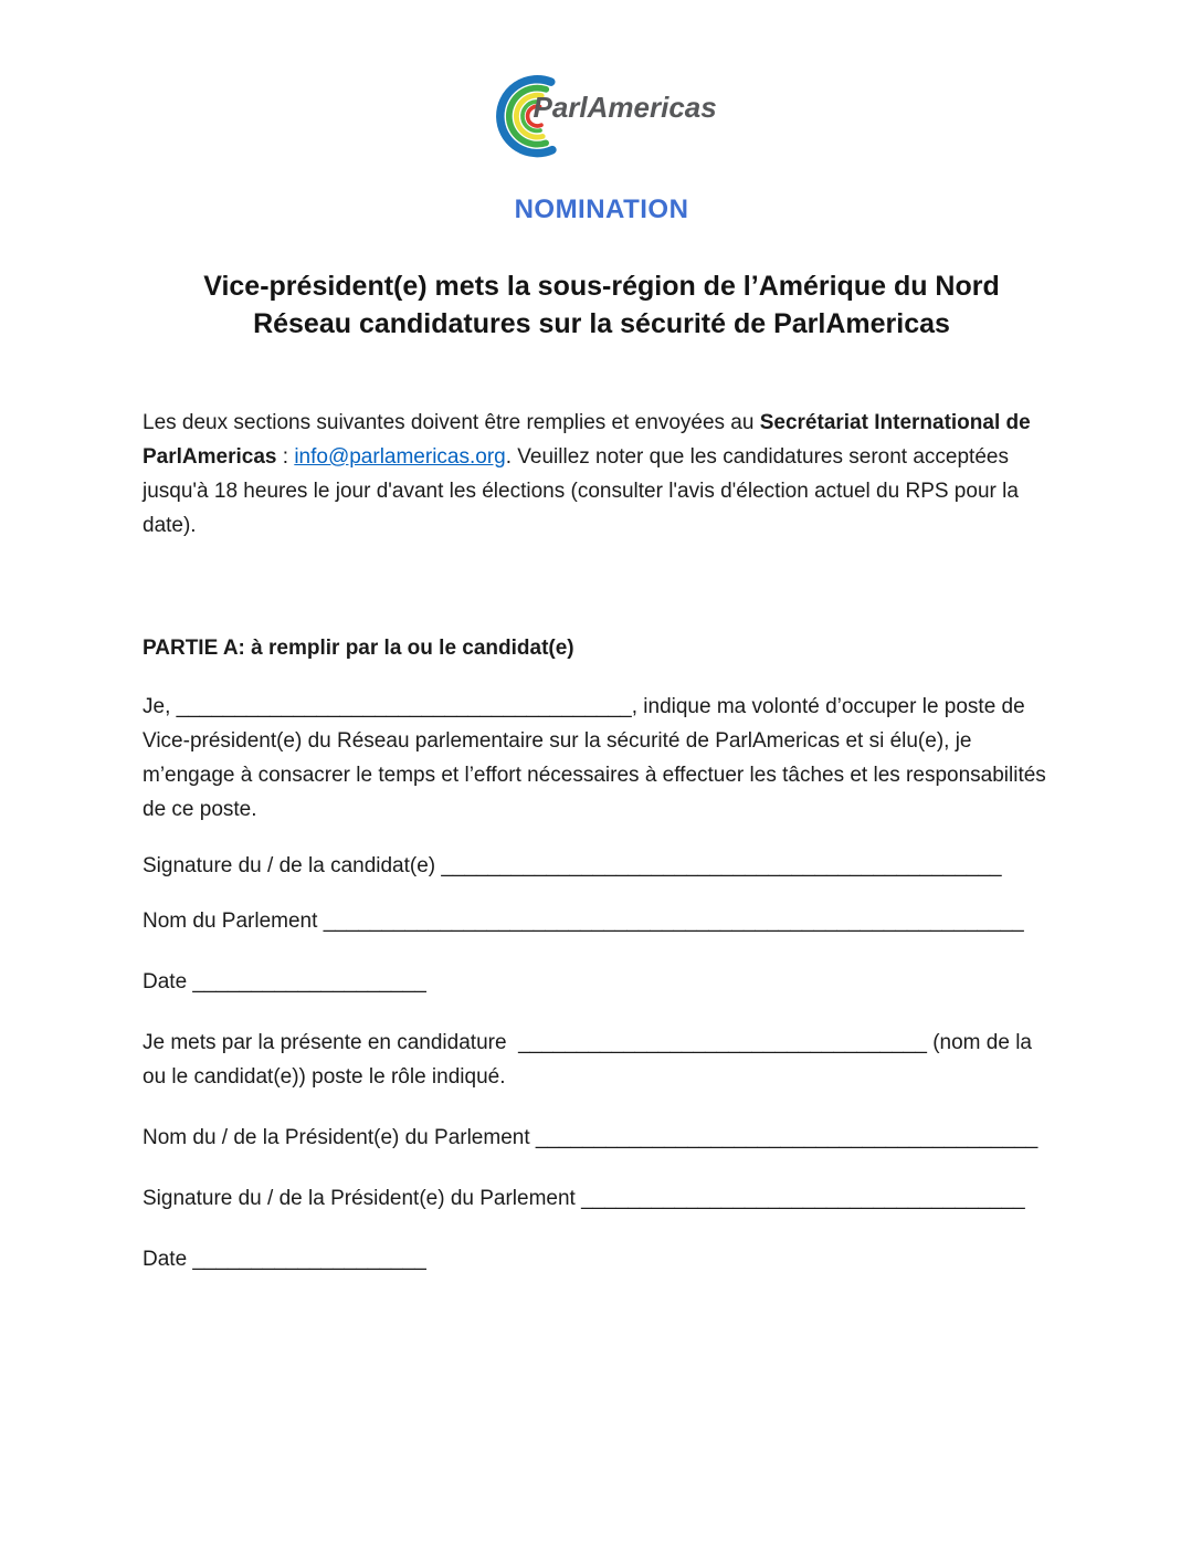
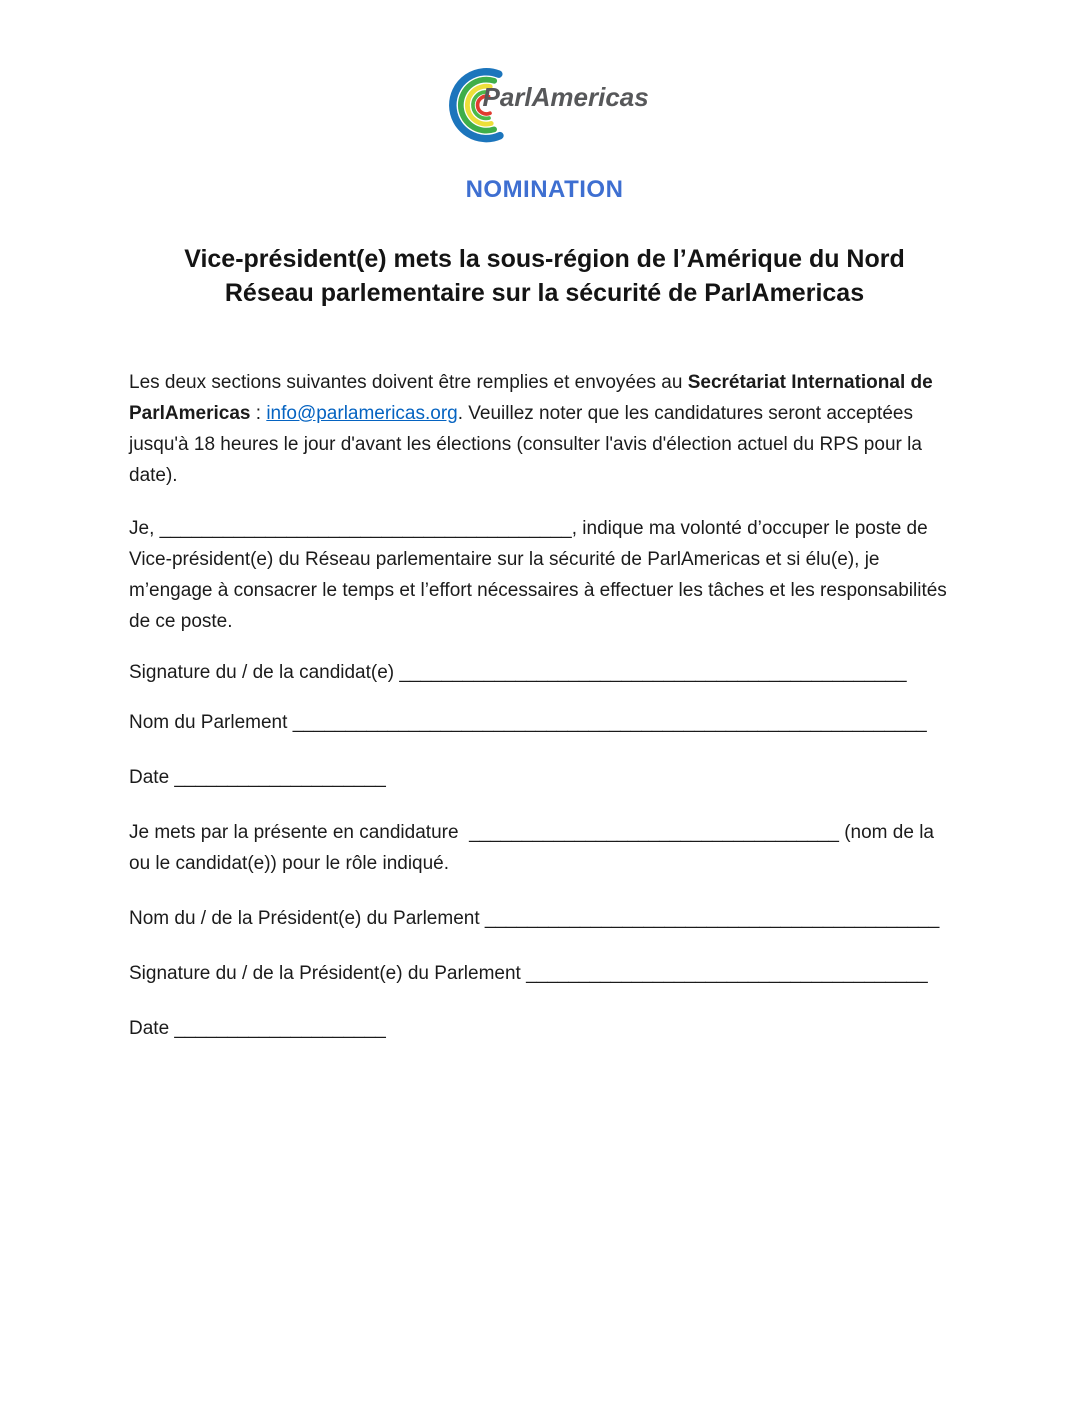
  ParlAmericas
  NOMINATION
  Vice-président(e) mets la sous-région de l’Amérique du Nord
- Réseau candidatures sur la sécurité de ParlAmericas
+ Réseau parlementaire sur la sécurité de ParlAmericas
  Les deux sections suivantes doivent être remplies et envoyées au Secrétariat International de ParlAmericas : info@parlamericas.org. Veuillez noter que les candidatures seront acceptées jusqu'à 18 heures le jour d'avant les élections (consulter l'avis d'élection actuel du RPS pour la date).
- PARTIE A: à remplir par la ou le candidat(e)
  Je, _______________________________________, indique ma volonté d’occuper le poste de Vice-président(e) du Réseau parlementaire sur la sécurité de ParlAmericas et si élu(e), je m’engage à consacrer le temps et l’effort nécessaires à effectuer les tâches et les responsabilités de ce poste.
  Signature du / de la candidat(e) ________________________________________________
  Nom du Parlement ____________________________________________________________
  Date ____________________
- Je mets par la présente en candidature ___________________________________ (nom de la ou le candidat(e)) poste le rôle indiqué.
+ Je mets par la présente en candidature ___________________________________ (nom de la ou le candidat(e)) pour le rôle indiqué.
  Nom du / de la Président(e) du Parlement ___________________________________________
  Signature du / de la Président(e) du Parlement ______________________________________
  Date ____________________
